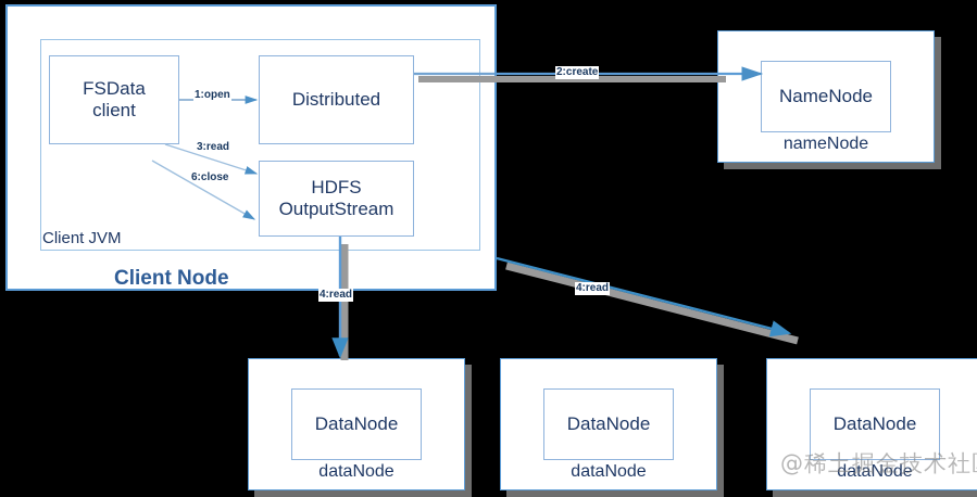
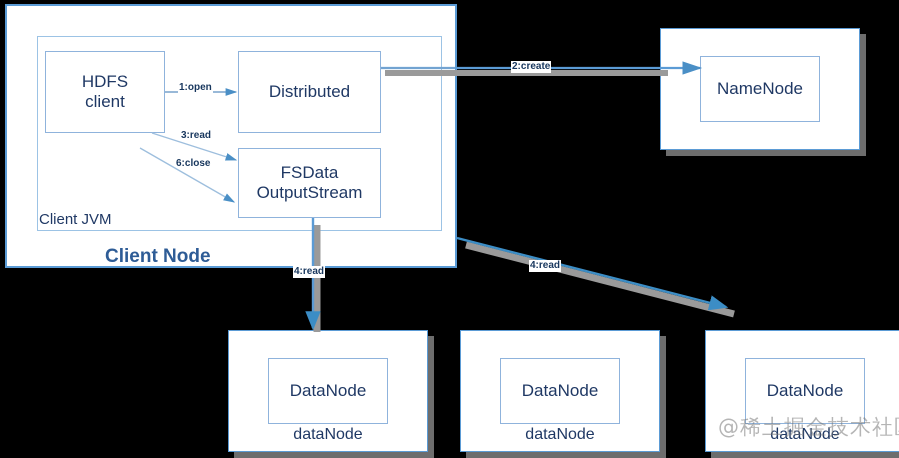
  Client JVM
  Client Node
- FSData
+ HDFS
  client
  Distributed
- HDFS
+ FSData
  OutputStream
  NameNode
- nameNode
  DataNode
  dataNode
  DataNode
  dataNode
  DataNode
  dataNode
  1:open
  3:read
  6:close
  2:create
  4:read
  4:read
  @稀土掘金技术社
